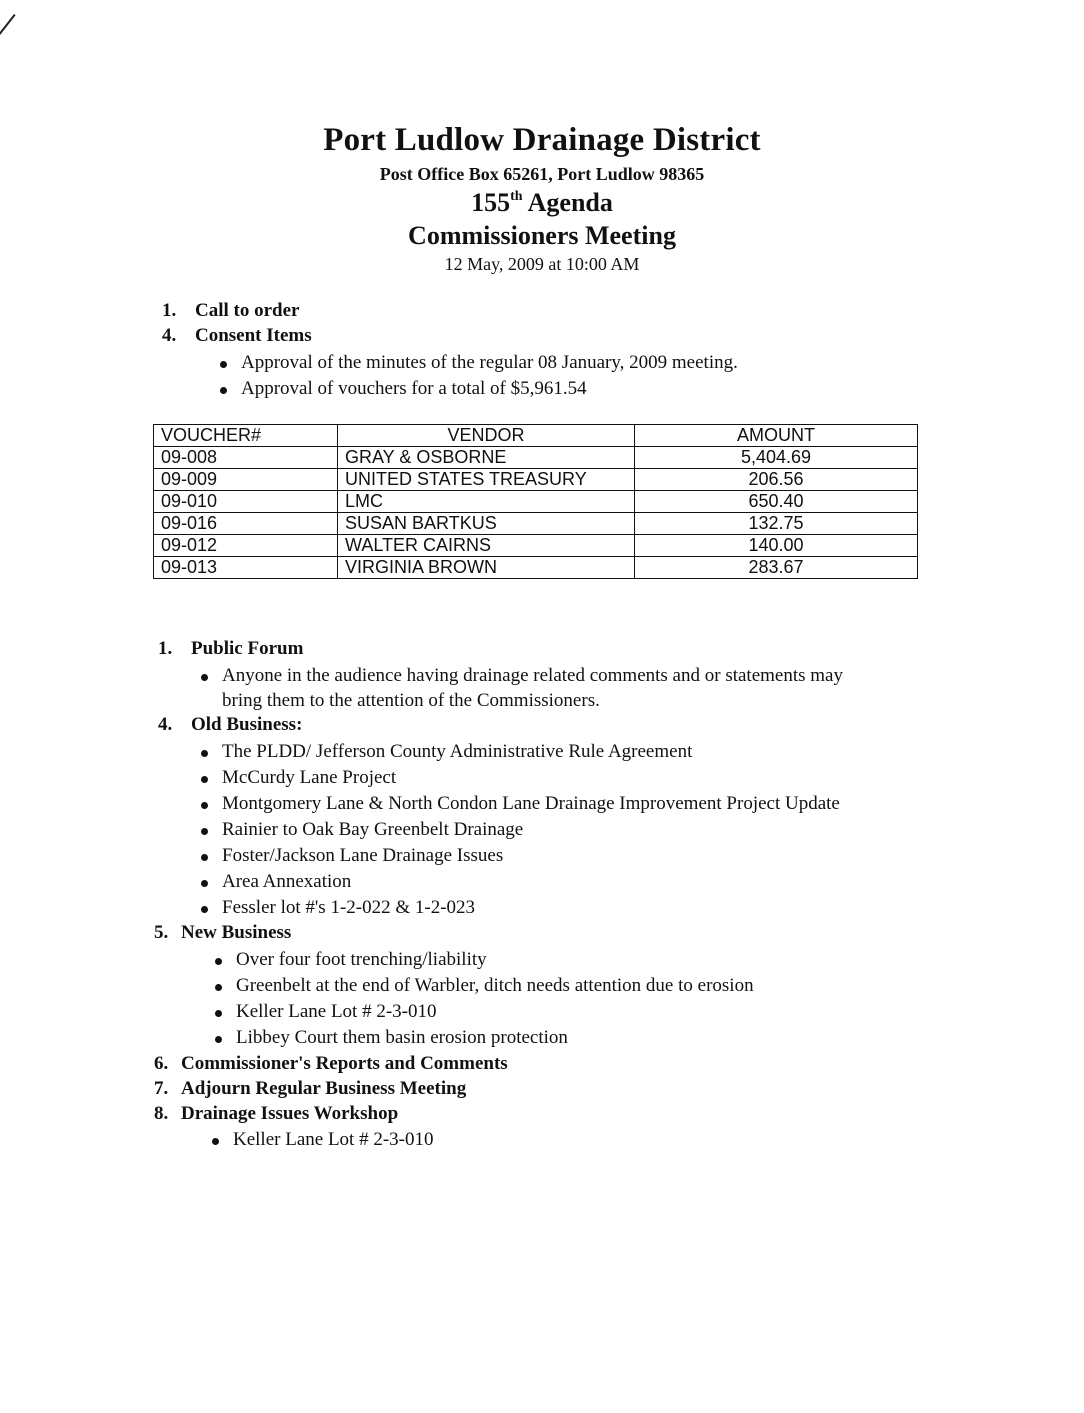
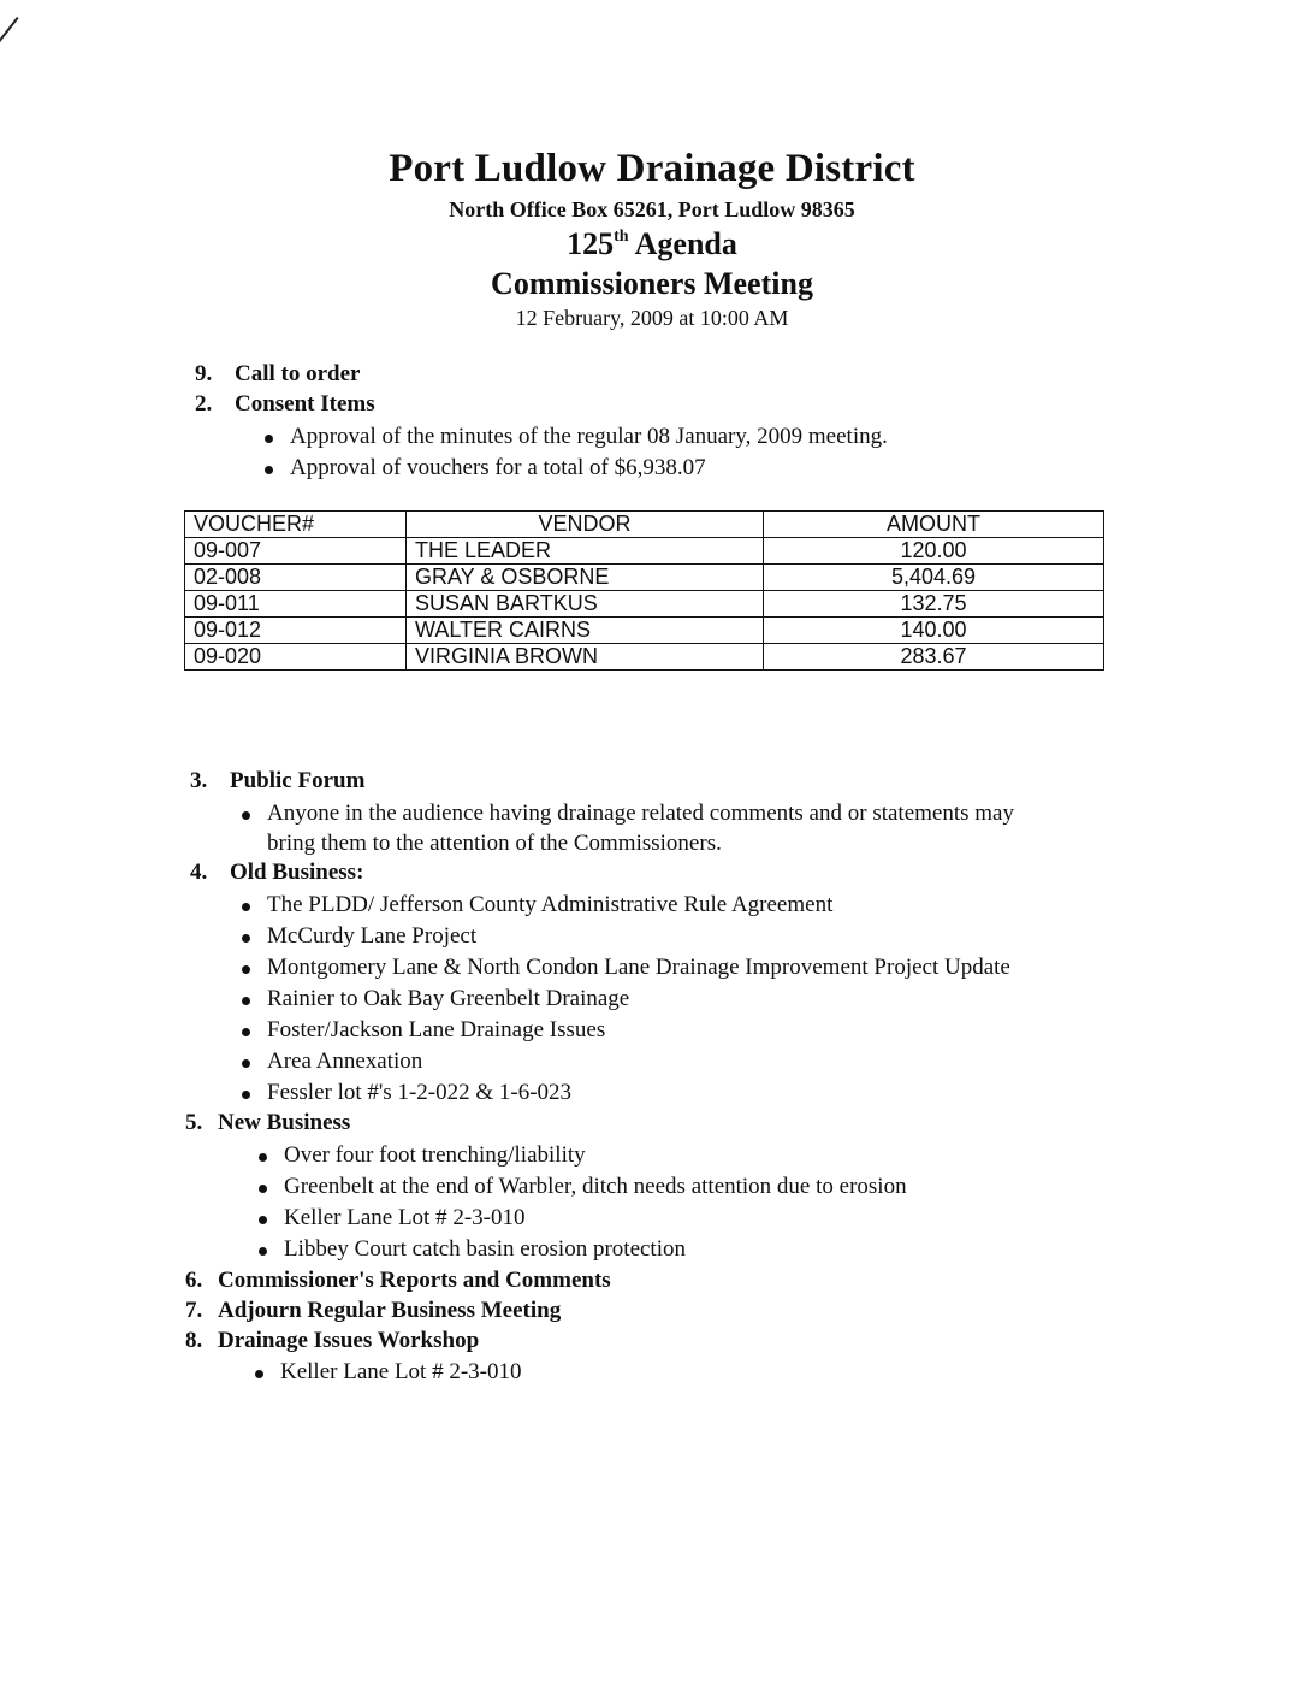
  Port Ludlow Drainage District
- Post Office Box 65261, Port Ludlow 98365
+ North Office Box 65261, Port Ludlow 98365
- 155th Agenda
+ 125th Agenda
  Commissioners Meeting
- 12 May, 2009 at 10:00 AM
+ 12 February, 2009 at 10:00 AM
- 1. Call to order
+ 9. Call to order
- 4. Consent Items
+ 2. Consent Items
  Approval of the minutes of the regular 08 January, 2009 meeting.
- Approval of vouchers for a total of $5,961.54
+ Approval of vouchers for a total of $6,938.07
  VOUCHER#	VENDOR	AMOUNT
+ 09-007	THE LEADER	120.00
- 09-008	GRAY & OSBORNE	5,404.69
+ 02-008	GRAY & OSBORNE	5,404.69
- 09-009	UNITED STATES TREASURY	206.56
- 09-010	LMC	650.40
- 09-016	SUSAN BARTKUS	132.75
+ 09-011	SUSAN BARTKUS	132.75
  09-012	WALTER CAIRNS	140.00
- 09-013	VIRGINIA BROWN	283.67
+ 09-020	VIRGINIA BROWN	283.67
- 1. Public Forum
+ 3. Public Forum
  Anyone in the audience having drainage related comments and or statements may
  bring them to the attention of the Commissioners.
  4. Old Business:
  The PLDD/ Jefferson County Administrative Rule Agreement
  McCurdy Lane Project
  Montgomery Lane & North Condon Lane Drainage Improvement Project Update
  Rainier to Oak Bay Greenbelt Drainage
  Foster/Jackson Lane Drainage Issues
  Area Annexation
- Fessler lot #'s 1-2-022 & 1-2-023
+ Fessler lot #'s 1-2-022 & 1-6-023
  5. New Business
  Over four foot trenching/liability
  Greenbelt at the end of Warbler, ditch needs attention due to erosion
  Keller Lane Lot # 2-3-010
- Libbey Court them basin erosion protection
+ Libbey Court catch basin erosion protection
  6. Commissioner's Reports and Comments
  7. Adjourn Regular Business Meeting
  8. Drainage Issues Workshop
  Keller Lane Lot # 2-3-010
